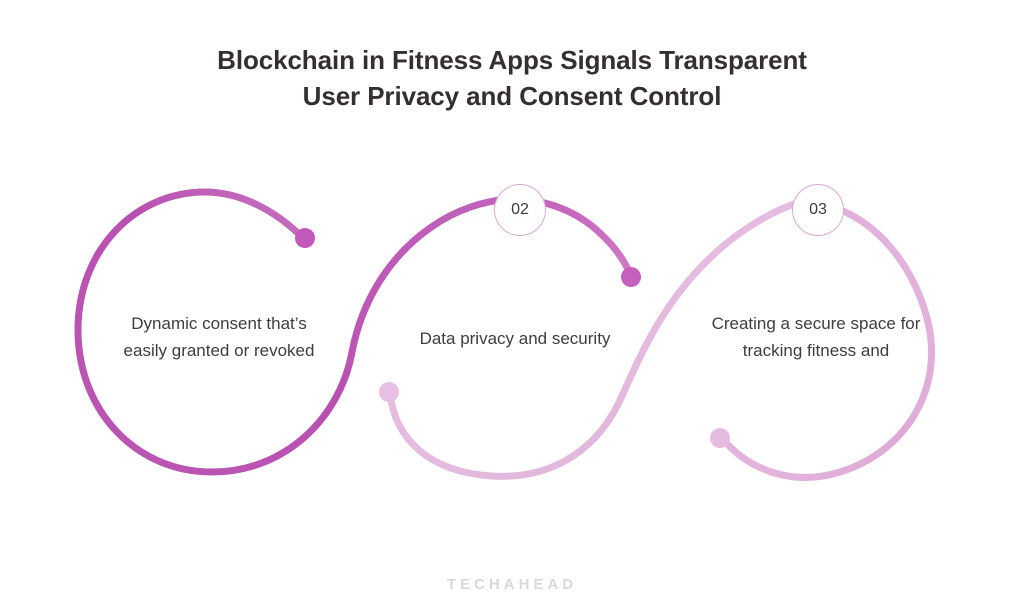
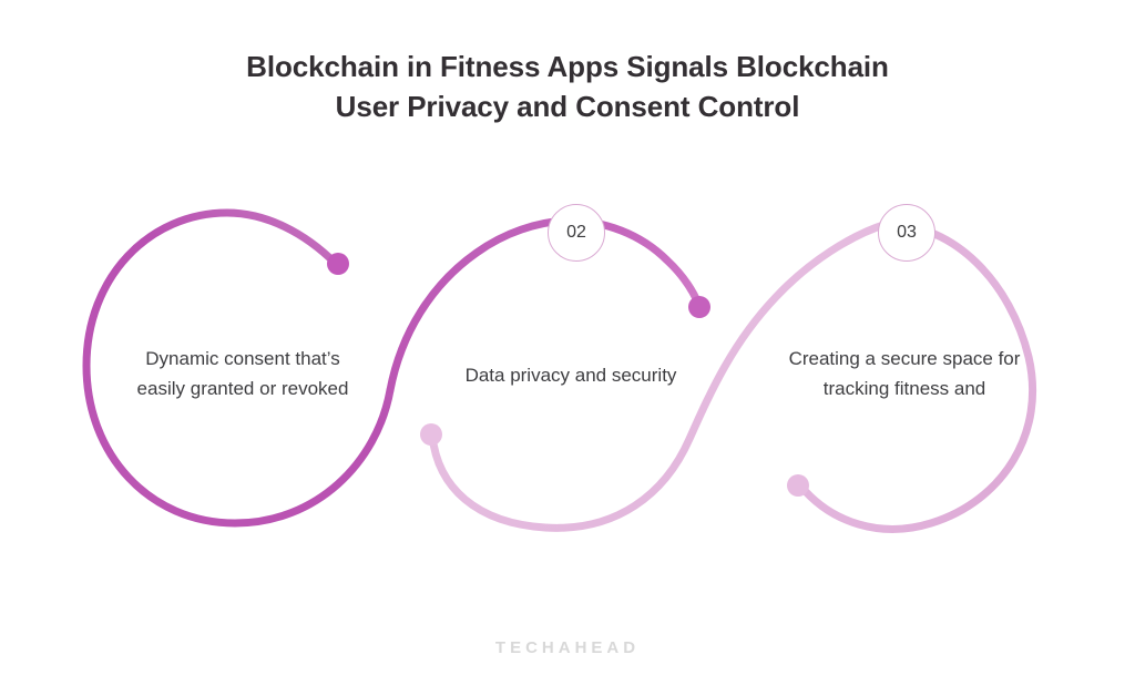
- Blockchain in Fitness Apps Signals Transparent
+ Blockchain in Fitness Apps Signals Blockchain
  User Privacy and Consent Control
  02
  03
  Dynamic consent that’s
  easily granted or revoked
  Data privacy and security
  Creating a secure space for
  tracking fitness and
  TECHAHEAD
